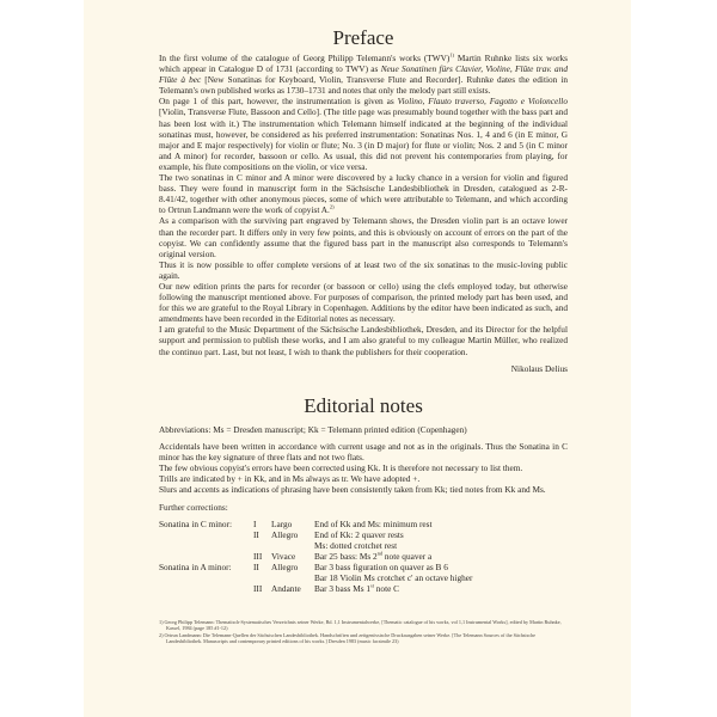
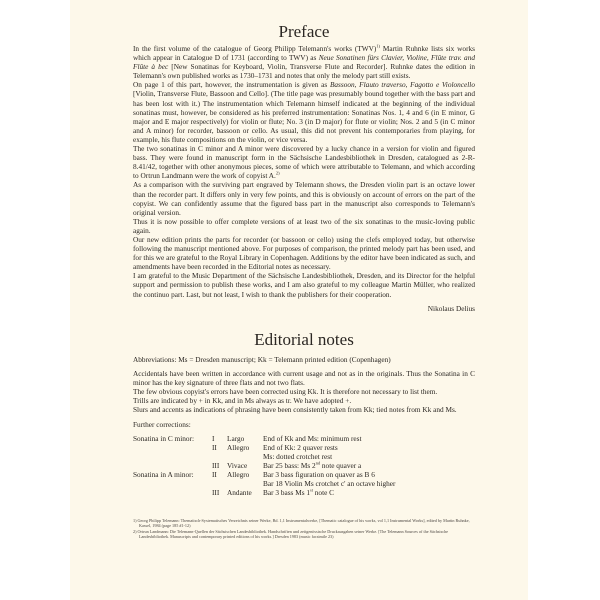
  Preface
  In the first volume of the catalogue of Georg Philipp Telemann's works (TWV) Martin Ruhnke lists six works which appear in Catalogue D of 1731 (according to TWV) as Neue Sonatinen fürs Clavier, Violine, Flûte trav. and Flûte à bec [New Sonatinas for Keyboard, Violin, Transverse Flute and Recorder]. Ruhnke dates the edition in Telemann's own published works as 1730–1731 and notes that only the melody part still exists.
- On page 1 of this part, however, the instrumentation is given as Violino, Flauto traverso, Fagotto e Violoncello [Violin, Transverse Flute, Bassoon and Cello]. (The title page was presumably bound together with the bass part and has been lost with it.) The instrumentation which Telemann himself indicated at the beginning of the individual sonatinas must, however, be considered as his preferred instrumentation: Sonatinas Nos. 1, 4 and 6 (in E minor, G major and E major respectively) for violin or flute; No. 3 (in D major) for flute or violin; Nos. 2 and 5 (in C minor and A minor) for recorder, bassoon or cello. As usual, this did not prevent his contemporaries from playing, for example, his flute compositions on the violin, or vice versa.
+ On page 1 of this part, however, the instrumentation is given as Bassoon, Flauto traverso, Fagotto e Violoncello [Violin, Transverse Flute, Bassoon and Cello]. (The title page was presumably bound together with the bass part and has been lost with it.) The instrumentation which Telemann himself indicated at the beginning of the individual sonatinas must, however, be considered as his preferred instrumentation: Sonatinas Nos. 1, 4 and 6 (in E minor, G major and E major respectively) for violin or flute; No. 3 (in D major) for flute or violin; Nos. 2 and 5 (in C minor and A minor) for recorder, bassoon or cello. As usual, this did not prevent his contemporaries from playing, for example, his flute compositions on the violin, or vice versa.
  The two sonatinas in C minor and A minor were discovered by a lucky chance in a version for violin and figured bass. They were found in manuscript form in the Sächsische Landesbibliothek in Dresden, catalogued as 2-R-8.41/42, together with other anonymous pieces, some of which were attributable to Telemann, and which according to Ortrun Landmann were the work of copyist A.
  As a comparison with the surviving part engraved by Telemann shows, the Dresden violin part is an octave lower than the recorder part. It differs only in very few points, and this is obviously on account of errors on the part of the copyist. We can confidently assume that the figured bass part in the manuscript also corresponds to Telemann's original version.
  Thus it is now possible to offer complete versions of at least two of the six sonatinas to the music-loving public again.
  Our new edition prints the parts for recorder (or bassoon or cello) using the clefs employed today, but otherwise following the manuscript mentioned above. For purposes of comparison, the printed melody part has been used, and for this we are grateful to the Royal Library in Copenhagen. Additions by the editor have been indicated as such, and amendments have been recorded in the Editorial notes as necessary.
  I am grateful to the Music Department of the Sächsische Landesbibliothek, Dresden, and its Director for the helpful support and permission to publish these works, and I am also grateful to my colleague Martin Müller, who realized the continuo part. Last, but not least, I wish to thank the publishers for their cooperation.
  Nikolaus Delius
  Editorial notes
  Abbreviations: Ms = Dresden manuscript; Kk = Telemann printed edition (Copenhagen)
  Accidentals have been written in accordance with current usage and not as in the originals. Thus the Sonatina in C minor has the key signature of three flats and not two flats.
  The few obvious copyist's errors have been corrected using Kk. It is therefore not necessary to list them.
  Trills are indicated by + in Kk, and in Ms always as tr. We have adopted +.
  Slurs and accents as indications of phrasing have been consistently taken from Kk; tied notes from Kk and Ms.
  Further corrections:
  Sonatina in C minor:	I	Largo	End of Kk and Ms: minimum rest
  	II	Allegro	End of Kk: 2 quaver rests
  			Ms: dotted crotchet rest
  	III	Vivace	Bar 25 bass: Ms 2 note quaver a
  Sonatina in A minor:	II	Allegro	Bar 3 bass figuration on quaver as B 6
  			Bar 18 Violin Ms crotchet c' an octave higher
  	III	Andante	Bar 3 bass Ms 1 note C
